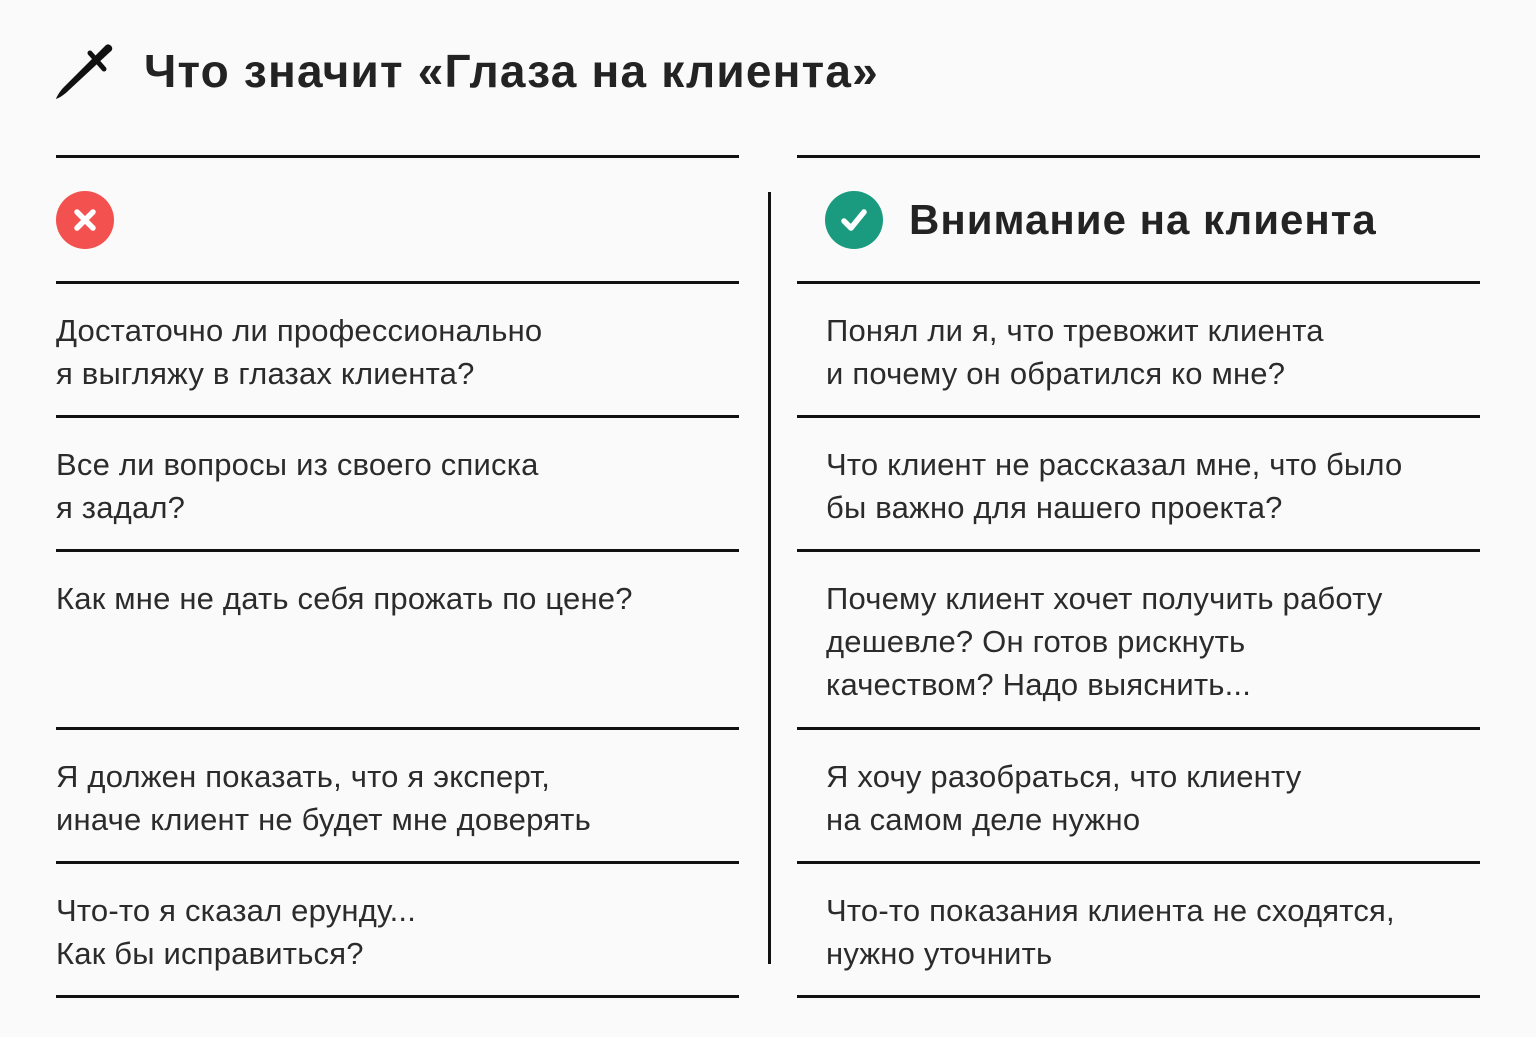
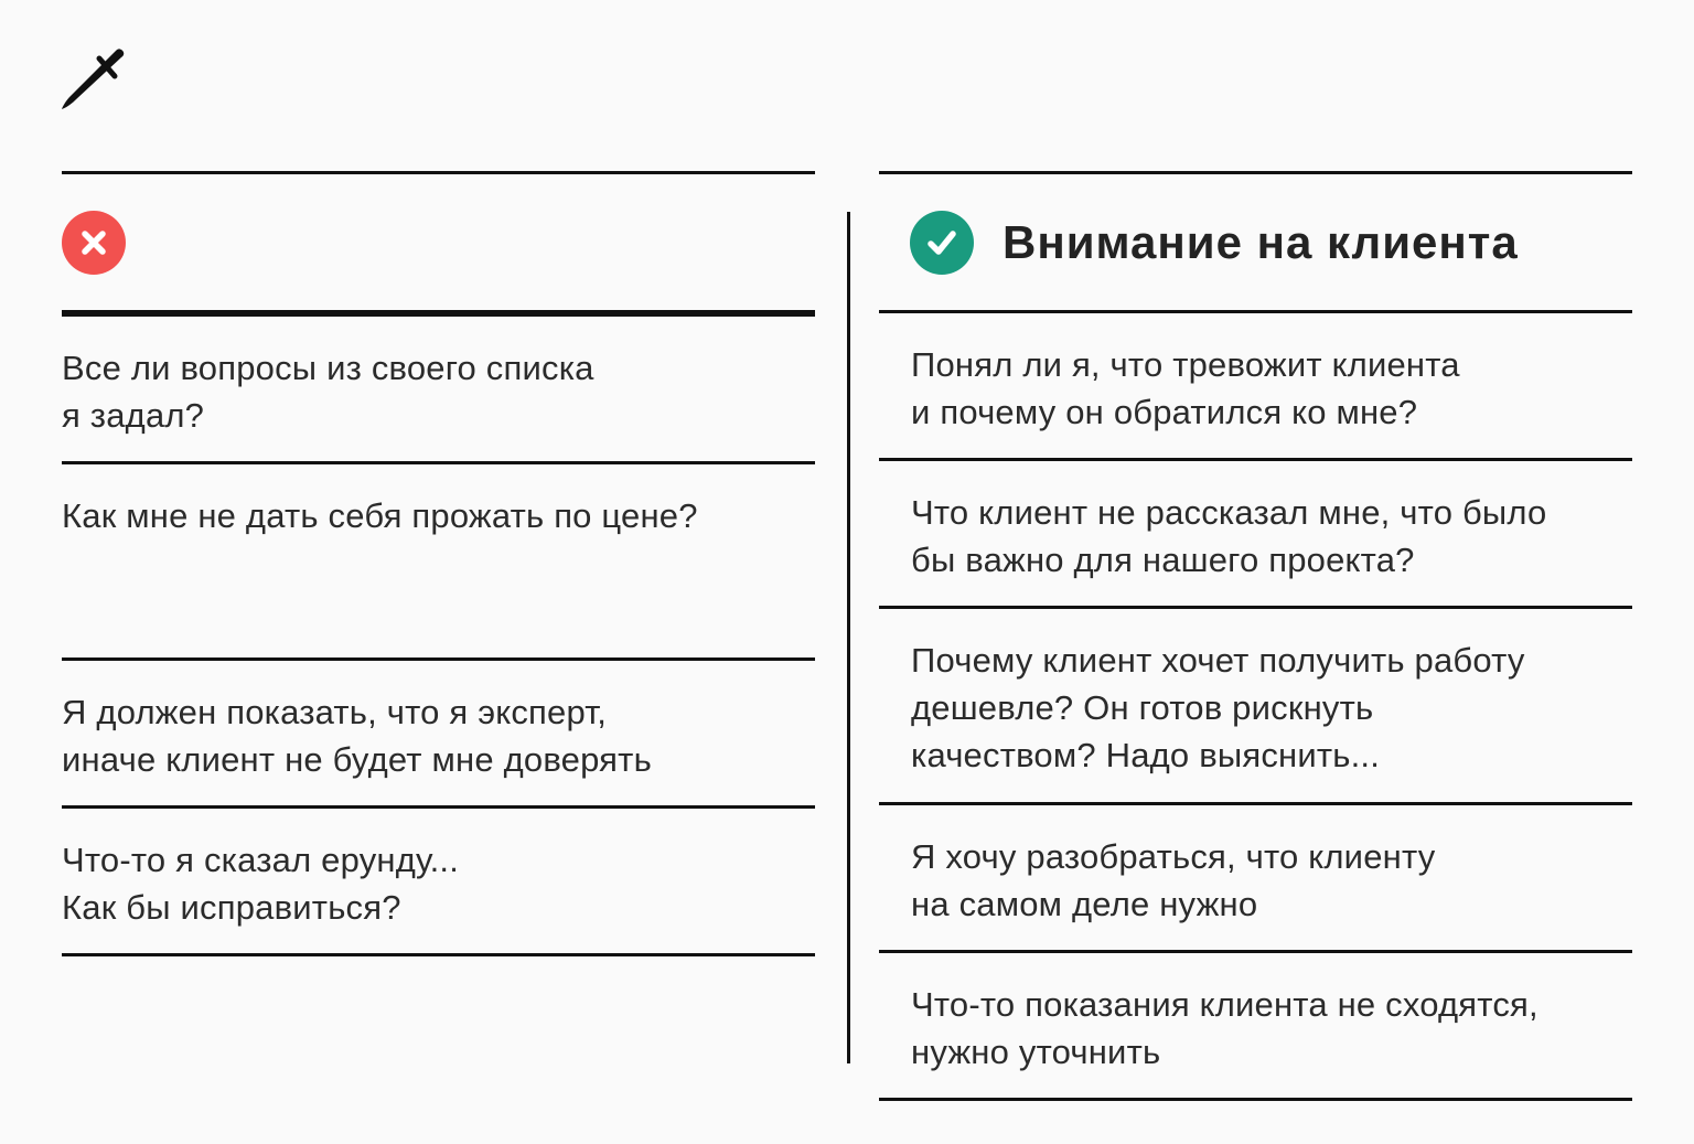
- Что значит «Глаза на клиента»
- Достаточно ли профессионально
- я выгляжу в глазах клиента?
  Все ли вопросы из своего списка
  я задал?
  Как мне не дать себя прожать по цене?
  Я должен показать, что я эксперт,
  иначе клиент не будет мне доверять
  Что-то я сказал ерунду...
  Как бы исправиться?
  Внимание на клиента
  Понял ли я, что тревожит клиента
  и почему он обратился ко мне?
  Что клиент не рассказал мне, что было
  бы важно для нашего проекта?
  Почему клиент хочет получить работу
  дешевле? Он готов рискнуть
  качеством? Надо выяснить...
  Я хочу разобраться, что клиенту
  на самом деле нужно
  Что-то показания клиента не сходятся,
  нужно уточнить
